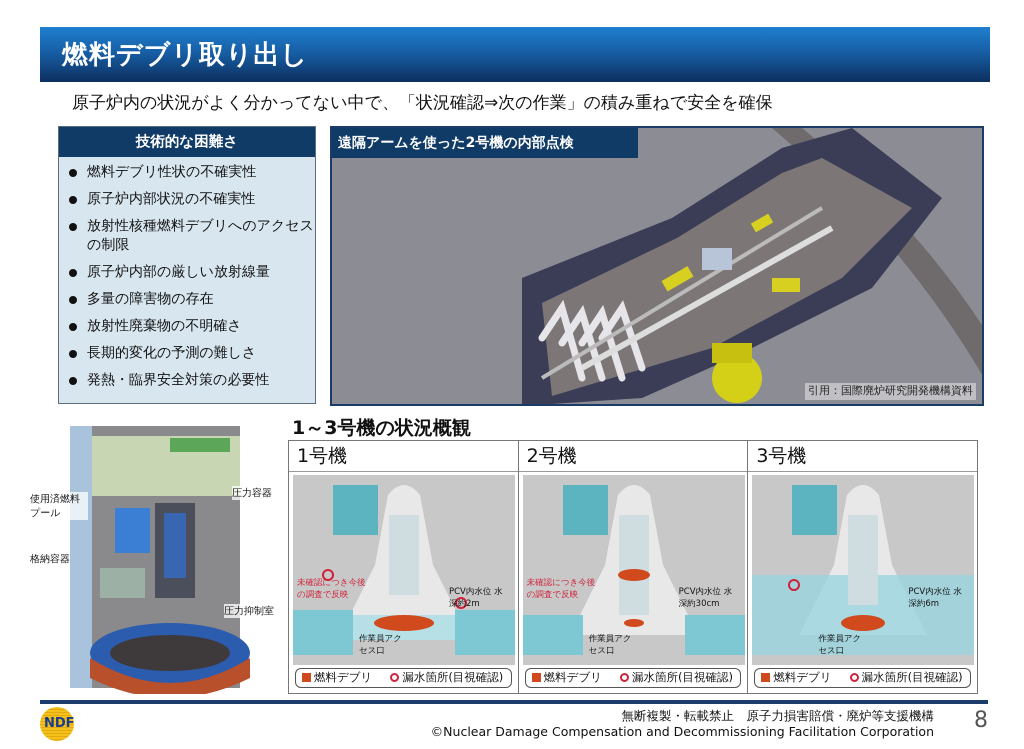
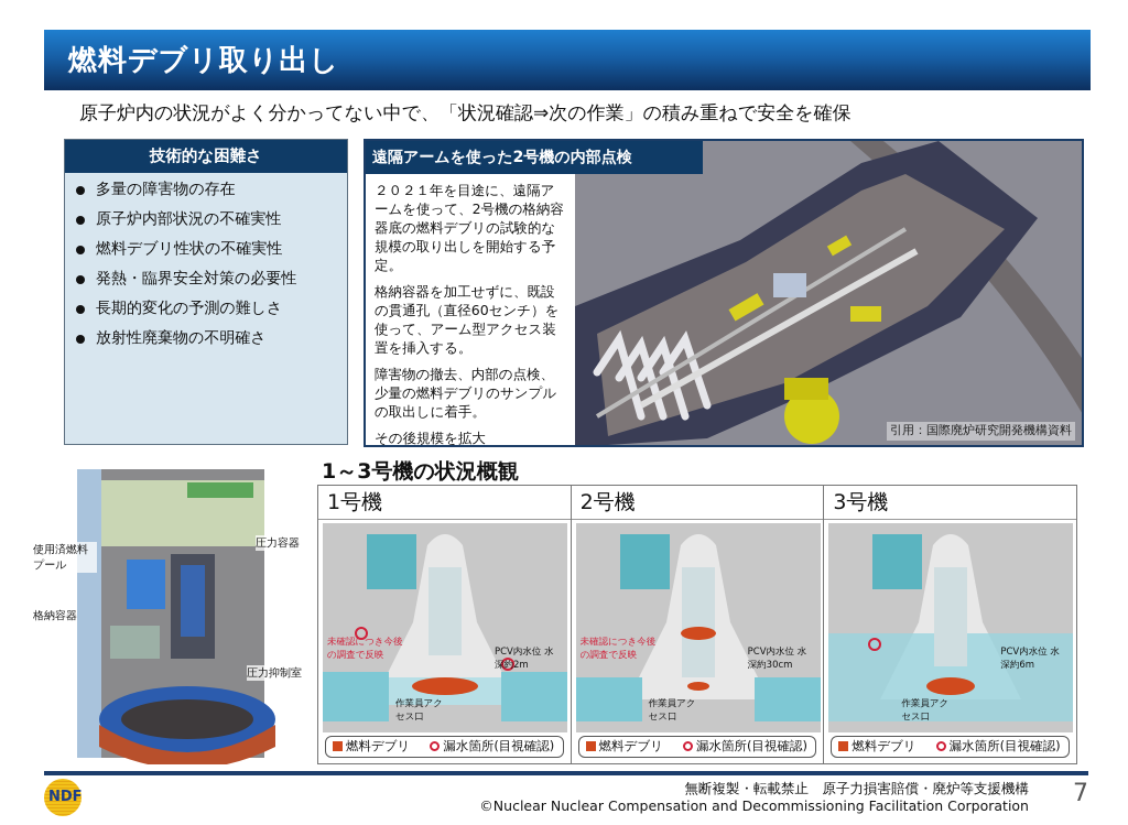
  燃料デブリ取り出し
  原子炉内の状況がよく分かってない中で、「状況確認⇒次の作業」の積み重ねで安全を確保
  技術的な困難さ
- 燃料デブリ性状の不確実性
+ 多量の障害物の存在
  原子炉内部状況の不確実性
- 放射性核種燃料デブリへのアクセスの制限
- 原子炉内部の厳しい放射線量
- 多量の障害物の存在
+ 燃料デブリ性状の不確実性
- 放射性廃棄物の不明確さ
+ 発熱・臨界安全対策の必要性
  長期的変化の予測の難しさ
- 発熱・臨界安全対策の必要性
+ 放射性廃棄物の不明確さ
  遠隔アームを使った2号機の内部点検
+ ２０２１年を目途に、遠隔アームを使って、2号機の格納容器底の燃料デブリの試験的な規模の取り出しを開始する予定。
+ 格納容器を加工せずに、既設の貫通孔（直径60センチ）を使って、アーム型アクセス装置を挿入する。
+ 障害物の撤去、内部の点検、少量の燃料デブリのサンプルの取出しに着手。
+ その後規模を拡大
  引用：国際廃炉研究開発機構資料
  使用済燃料プール
  圧力容器
  格納容器
  圧力抑制室
  1～3号機の状況概観
  1号機
  未確認につき今後の調査で反映
  PCV内水位 水深約2m
  作業員アクセス口
  燃料デブリ
  漏水箇所(目視確認)
  2号機
  未確認につき今後の調査で反映
  PCV内水位 水深約30cm
  作業員アクセス口
  燃料デブリ
  漏水箇所(目視確認)
  3号機
  PCV内水位 水深約6m
  作業員アクセス口
  燃料デブリ
  漏水箇所(目視確認)
  NDF
  無断複製・転載禁止 原子力損害賠償・廃炉等支援機構
- ©Nuclear Damage Compensation and Decommissioning Facilitation Corporation
+ ©Nuclear Nuclear Compensation and Decommissioning Facilitation Corporation
- 8
+ 7
